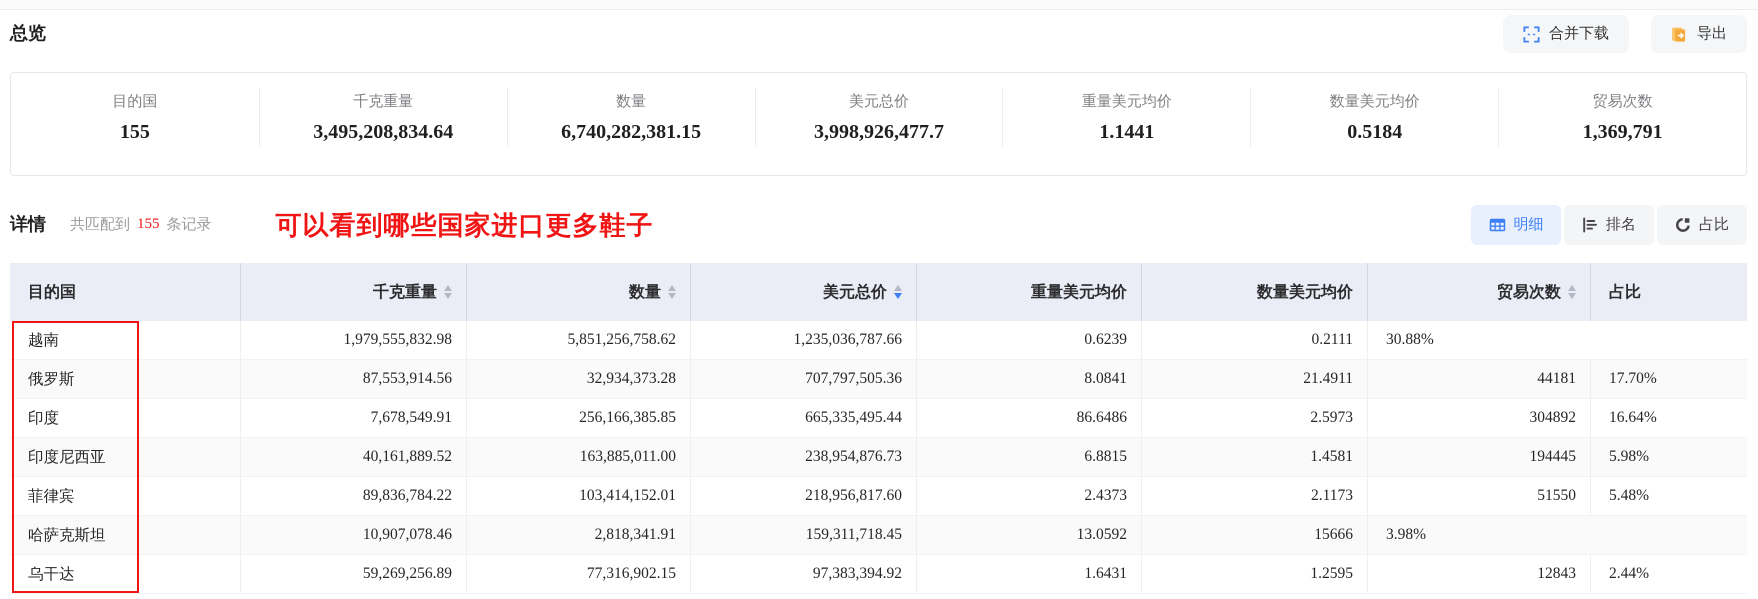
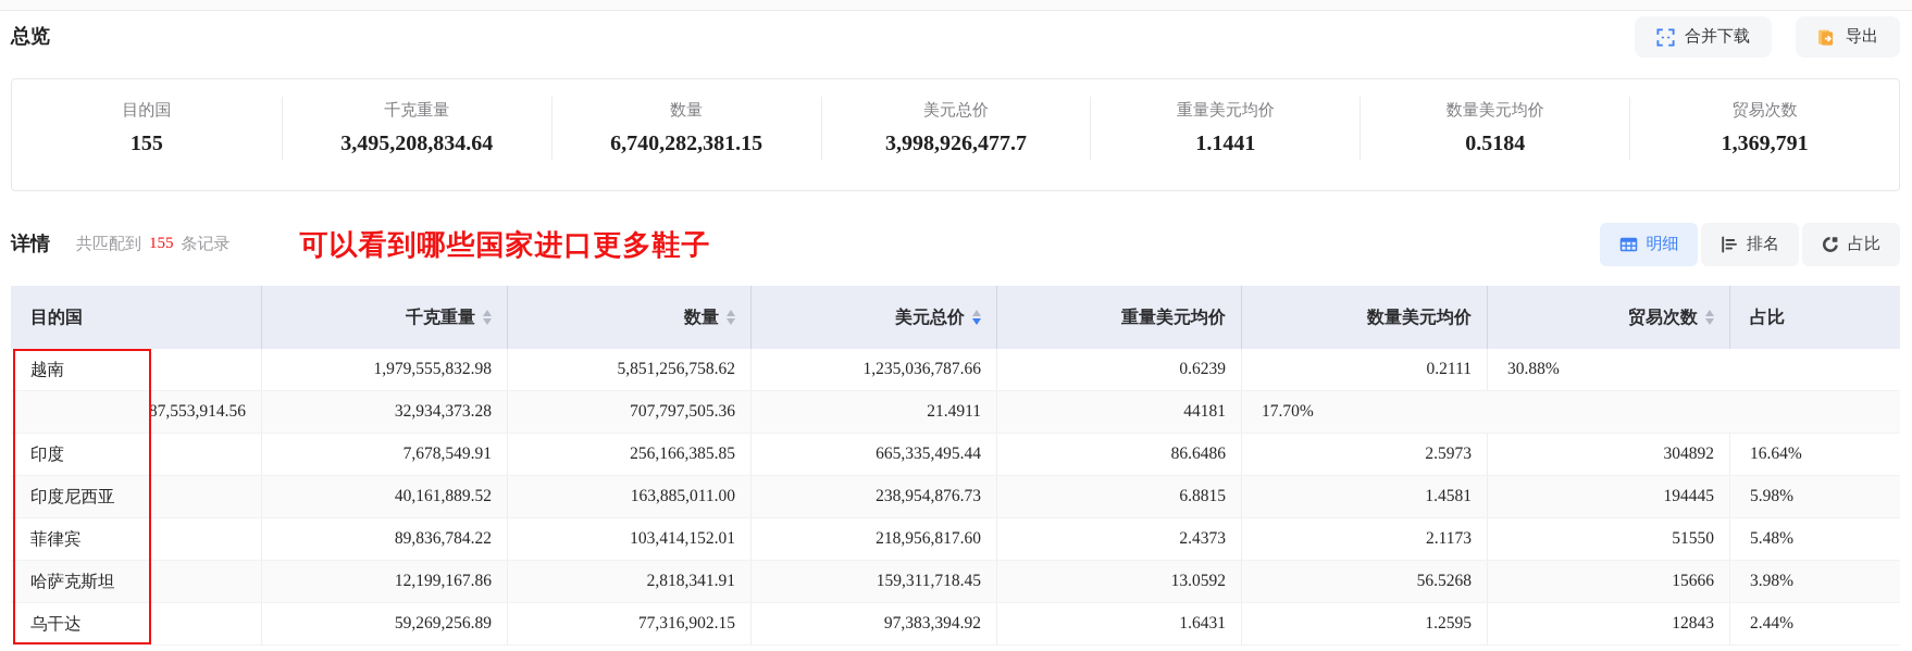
  总览
  合并下载
  导出
  目的国
  155
  千克重量
  3,495,208,834.64
  数量
  6,740,282,381.15
  美元总价
  3,998,926,477.7
  重量美元均价
  1.1441
  数量美元均价
  0.5184
  贸易次数
  1,369,791
  详情
  共匹配到
  155
  条记录
  可以看到哪些国家进口更多鞋子
  明细
  排名
  占比
  目的国
  千克重量
  数量
  美元总价
  重量美元均价
  数量美元均价
  贸易次数
  占比
  越南
  1,979,555,832.98
  5,851,256,758.62
  1,235,036,787.66
  0.6239
  0.2111
  30.88%
- 俄罗斯
  87,553,914.56
  32,934,373.28
  707,797,505.36
- 8.0841
  21.4911
  44181
  17.70%
  印度
  7,678,549.91
  256,166,385.85
  665,335,495.44
  86.6486
  2.5973
  304892
  16.64%
  印度尼西亚
  40,161,889.52
  163,885,011.00
  238,954,876.73
  6.8815
  1.4581
  194445
  5.98%
  菲律宾
  89,836,784.22
  103,414,152.01
  218,956,817.60
  2.4373
  2.1173
  51550
  5.48%
  哈萨克斯坦
- 10,907,078.46
+ 12,199,167.86
  2,818,341.91
  159,311,718.45
  13.0592
+ 56.5268
  15666
  3.98%
  乌干达
  59,269,256.89
  77,316,902.15
  97,383,394.92
  1.6431
  1.2595
  12843
  2.44%
